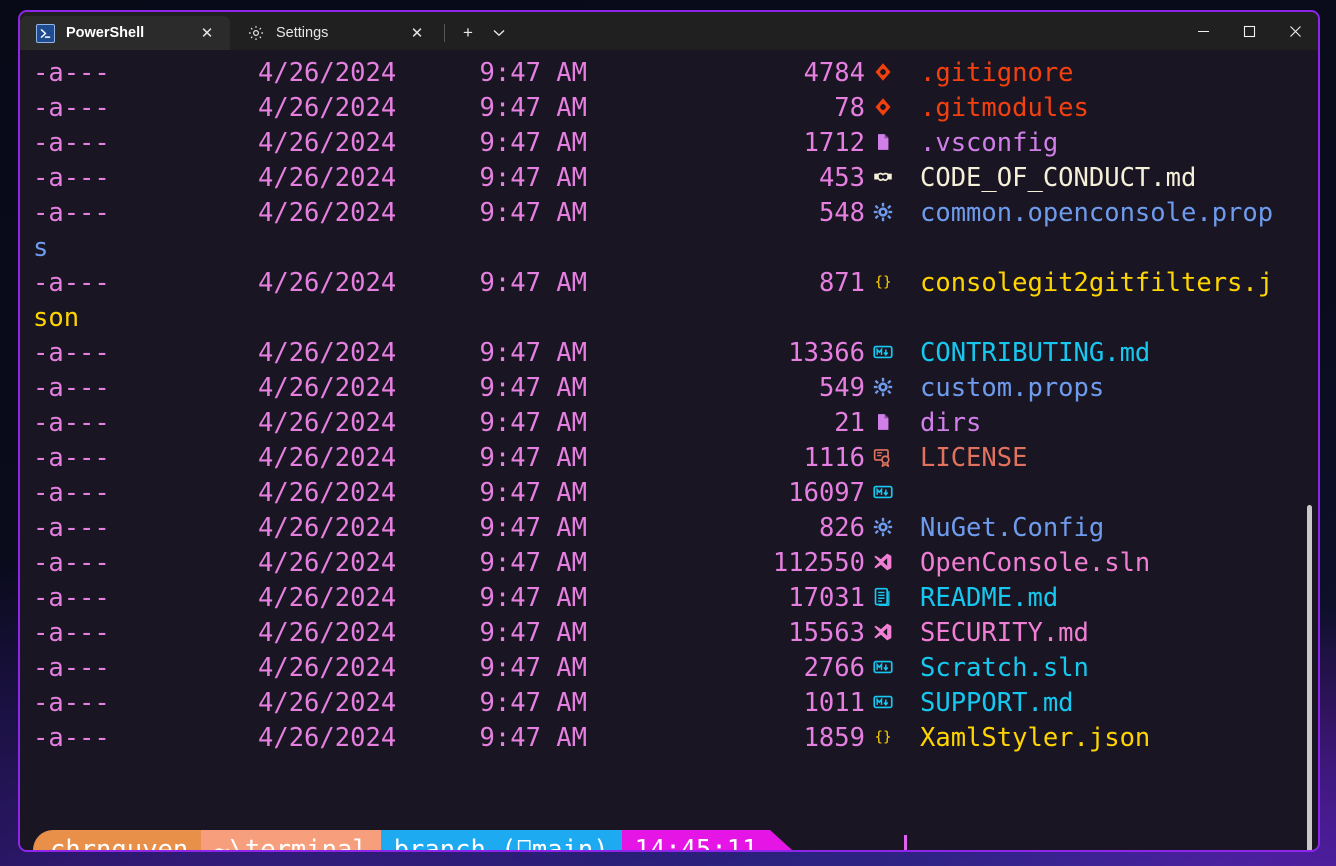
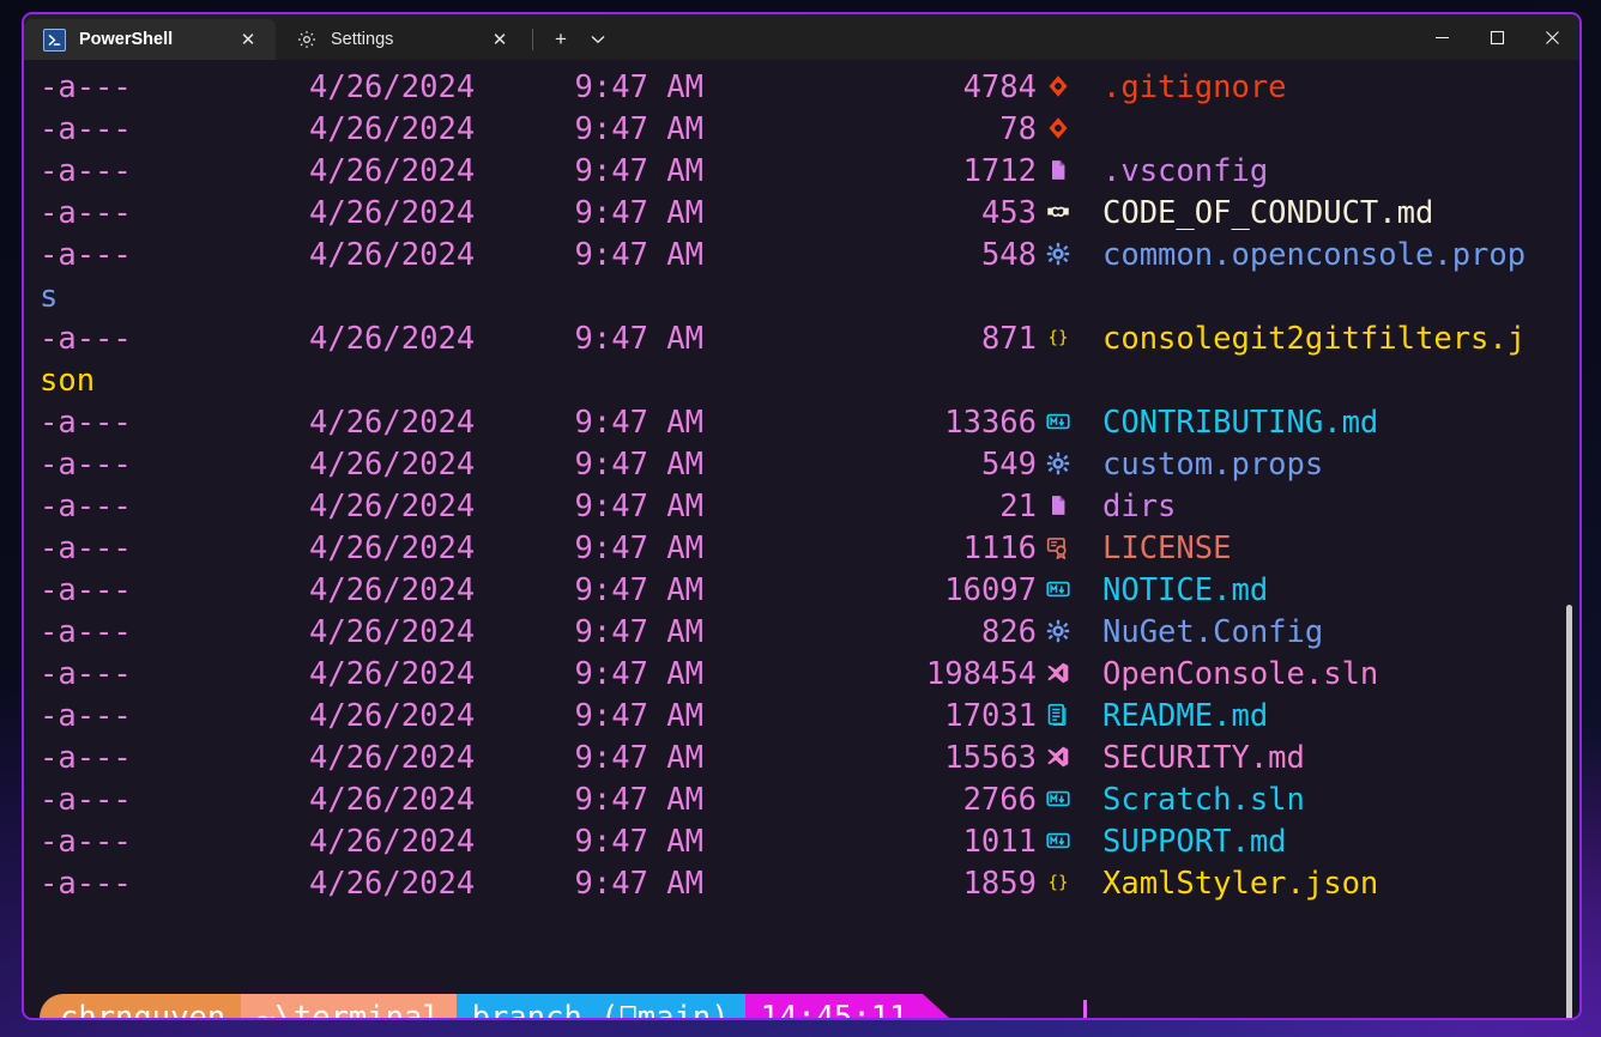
  PowerShell
  ✕
  Settings
  ✕
  +
  -a---
  4/26/2024
  9:47 AM
  4784
  .gitignore
  -a---
  4/26/2024
  9:47 AM
  78
- .gitmodules
  -a---
  4/26/2024
  9:47 AM
  1712
  .vsconfig
  -a---
  4/26/2024
  9:47 AM
  453
  CODE_OF_CONDUCT.md
  -a---
  4/26/2024
  9:47 AM
  548
  common.openconsole.prop
  s
  -a---
  4/26/2024
  9:47 AM
  871
  {}
  consolegit2gitfilters.j
  son
  -a---
  4/26/2024
  9:47 AM
  13366
  CONTRIBUTING.md
  -a---
  4/26/2024
  9:47 AM
  549
  custom.props
  -a---
  4/26/2024
  9:47 AM
  21
  dirs
  -a---
  4/26/2024
  9:47 AM
  1116
  LICENSE
  -a---
  4/26/2024
  9:47 AM
  16097
+ NOTICE.md
  -a---
  4/26/2024
  9:47 AM
  826
  NuGet.Config
  -a---
  4/26/2024
  9:47 AM
- 112550
+ 198454
  OpenConsole.sln
  -a---
  4/26/2024
  9:47 AM
  17031
  README.md
  -a---
  4/26/2024
  9:47 AM
  15563
  SECURITY.md
  -a---
  4/26/2024
  9:47 AM
  2766
  Scratch.sln
  -a---
  4/26/2024
  9:47 AM
  1011
  SUPPORT.md
  -a---
  4/26/2024
  9:47 AM
  1859
  {}
  XamlStyler.json
